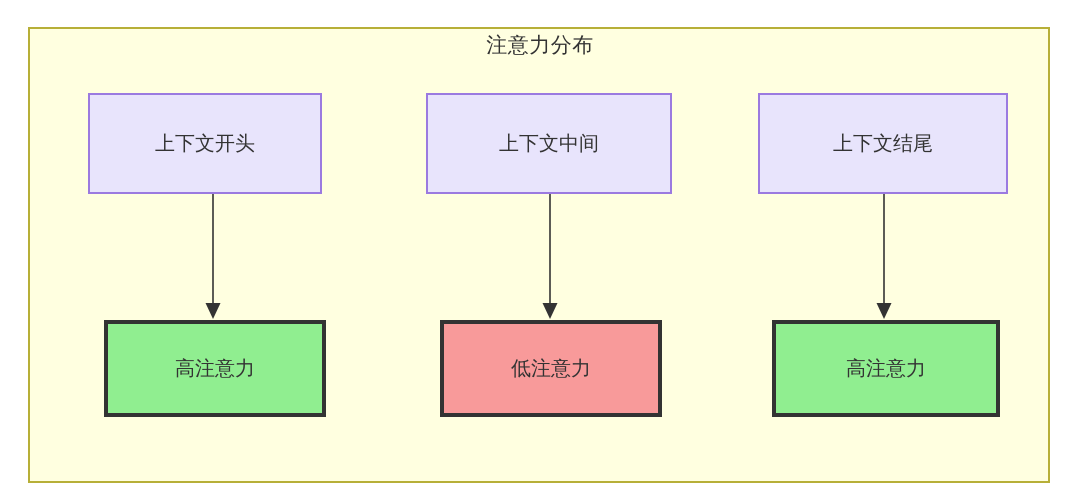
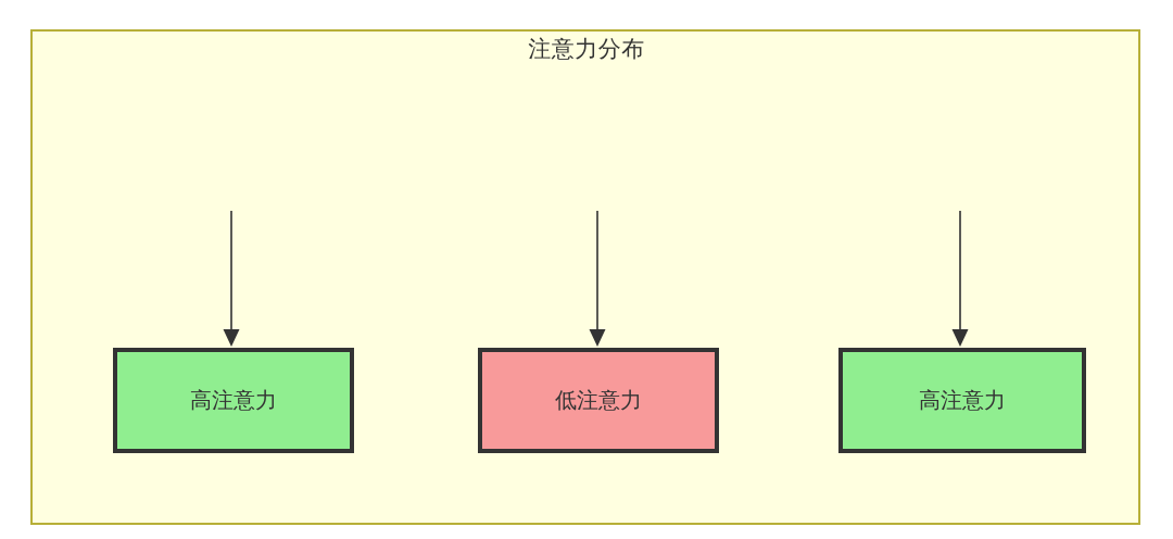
  注意力分布
- 上下文开头
- 上下文中间
- 上下文结尾
  高注意力
  低注意力
  高注意力
